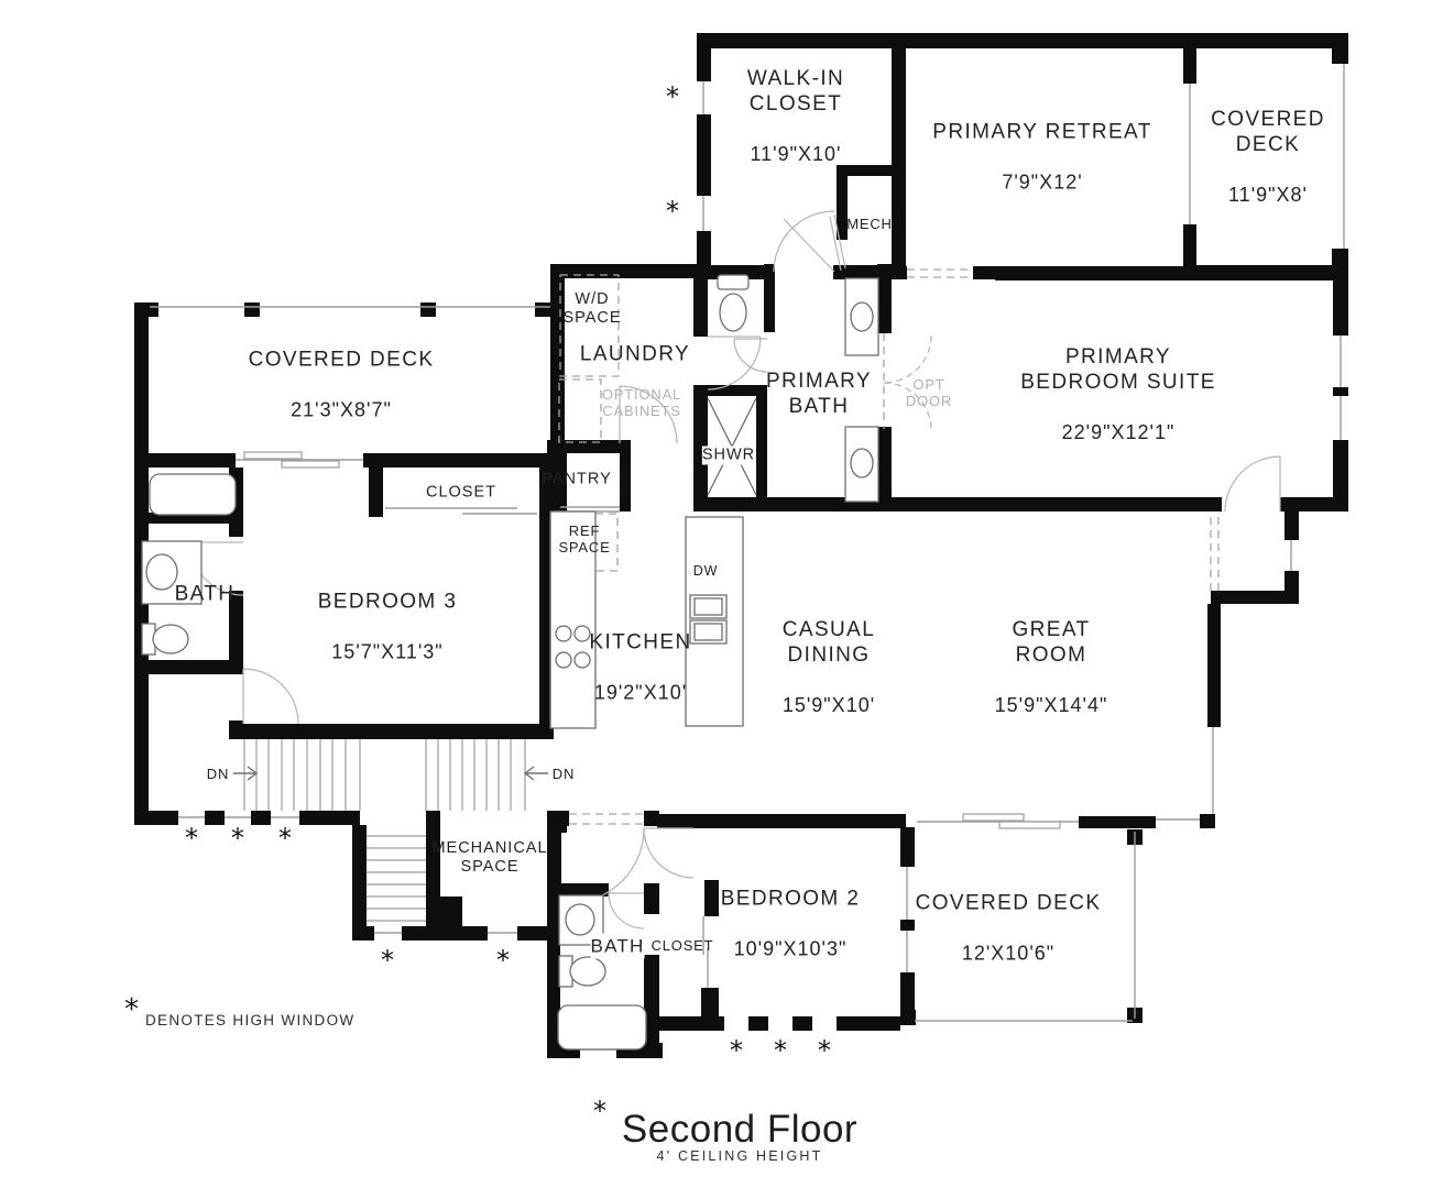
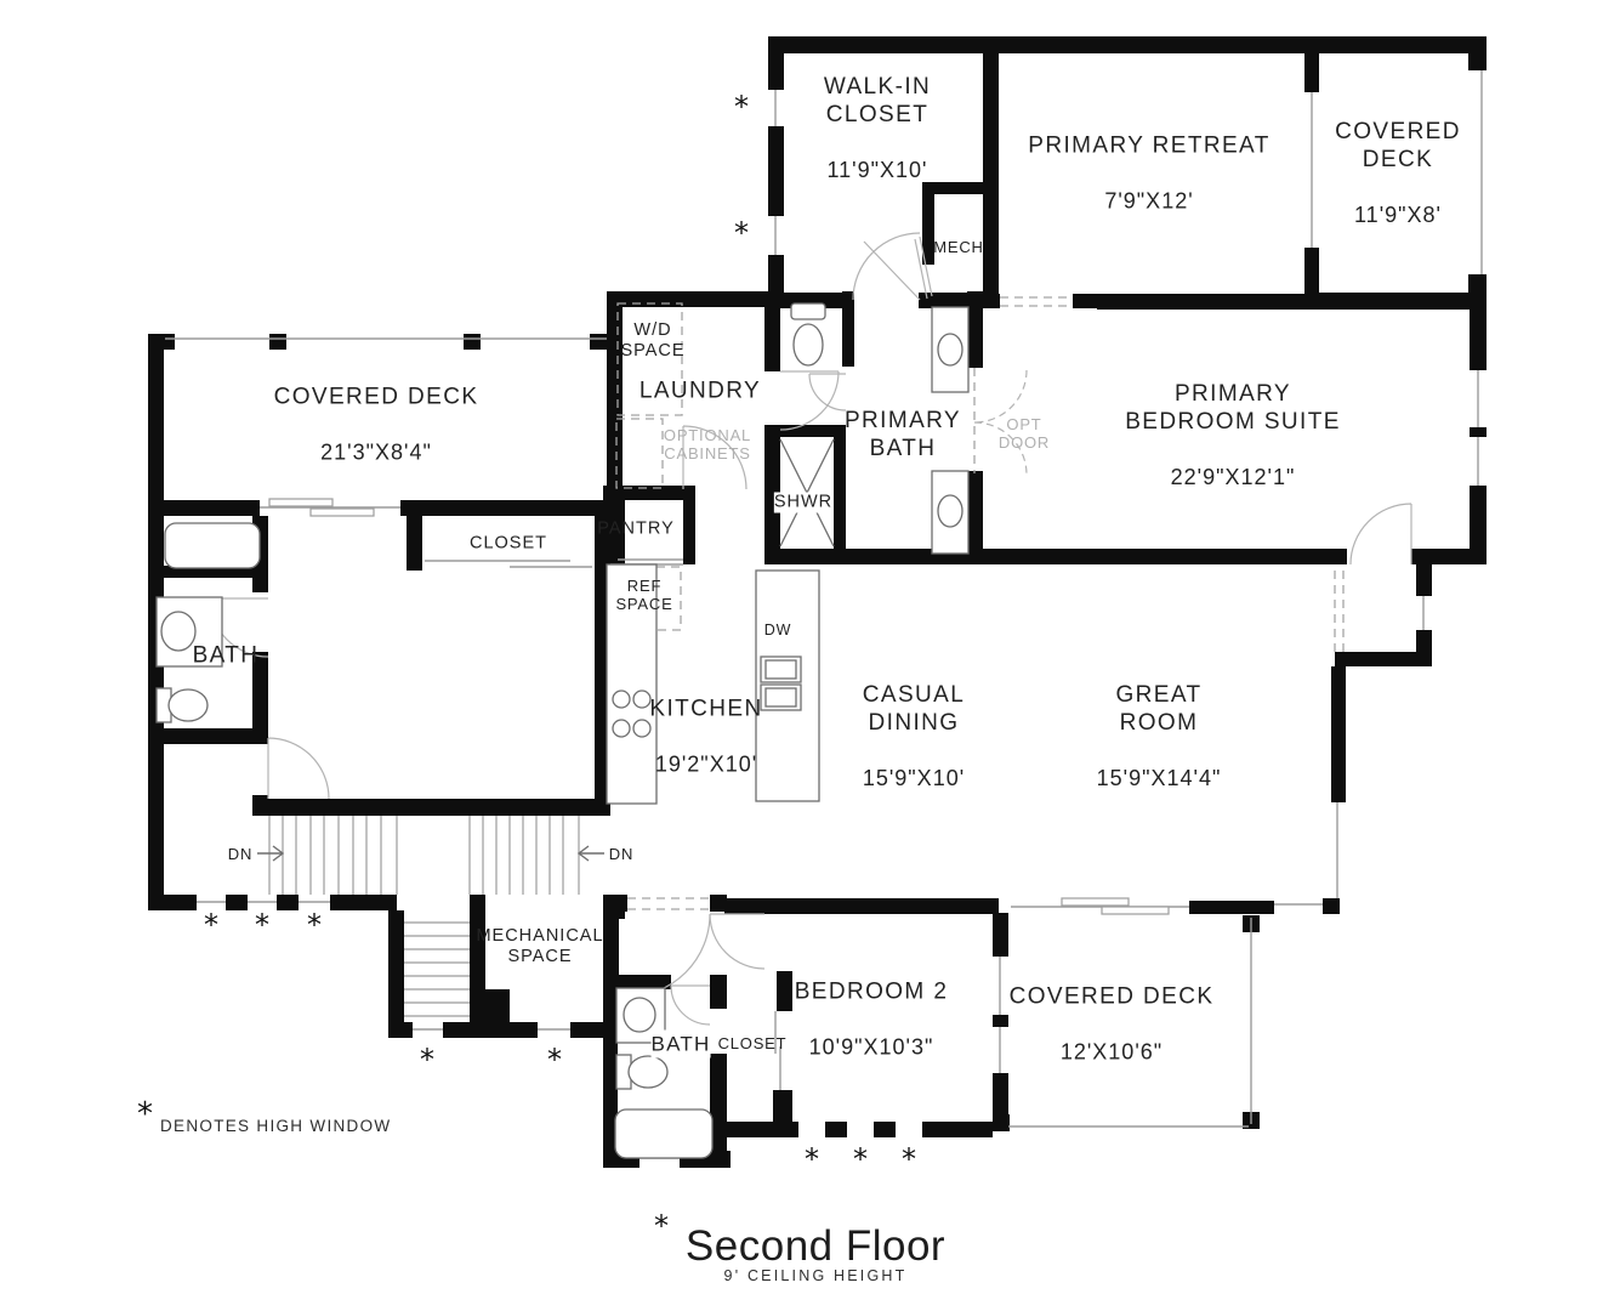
  WALK-IN
  CLOSET
  11'9"X10'
  PRIMARY RETREAT
  7'9"X12'
  COVERED
  DECK
  11'9"X8'
  MECH
  W/D
  SPACE
  LAUNDRY
  OPTIONAL
  CABINETS
  PRIMARY
  BATH
  OPT
  DOOR
  PRIMARY
  BEDROOM SUITE
  22'9"X12'1"
  COVERED DECK
- 21'3"X8'7"
+ 21'3"X8'4"
  CLOSET
  PANTRY
  REF
  SPACE
  SHWR
  BATH
- BEDROOM 3
- 15'7"X11'3"
  KITCHEN
  19'2"X10'
  DW
  CASUAL
  DINING
  15'9"X10'
  GREAT
  ROOM
  15'9"X14'4"
  MECHANICAL
  SPACE
  BATH
  CLOSET
  BEDROOM 2
  10'9"X10'3"
  COVERED DECK
  12'X10'6"
  DN
  DN
  *
  *
  *
  *
  *
  *
  *
  *
  *
  *
  *
  *
  DENOTES HIGH WINDOW
  Second Floor
- 4' CEILING HEIGHT
+ 9' CEILING HEIGHT
